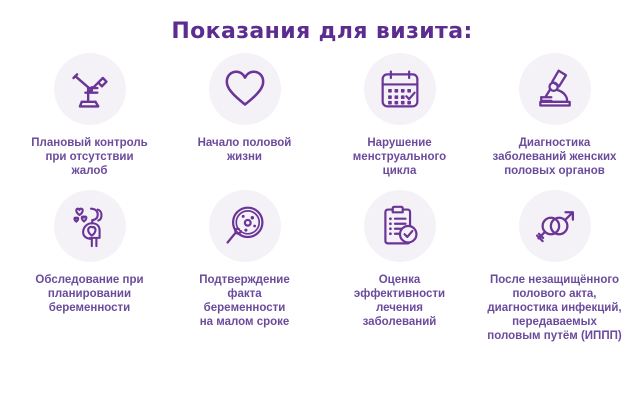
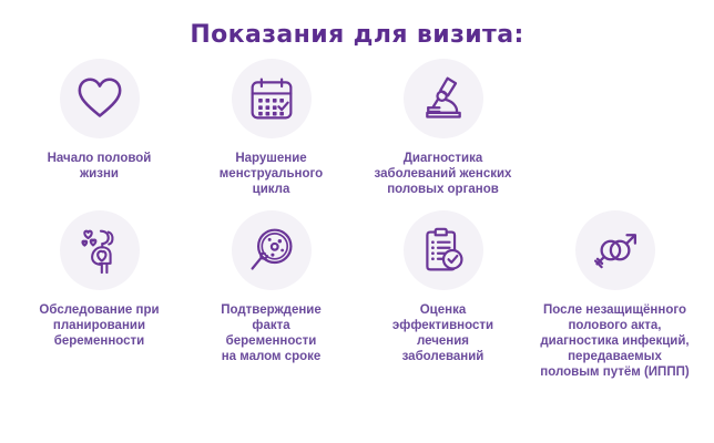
  Показания для визита:
- Плановый контроль
- при отсутствии
- жалоб
  Начало половой
  жизни
  Нарушение
  менструального
  цикла
  Диагностика
  заболеваний женских
  половых органов
  Обследование при
  планировании
  беременности
  Подтверждение
  факта
  берeменности
  на малом сроке
  Оценка
  эффективности
  лечения
  заболеваний
  После незащищённого
  полового акта,
  диагностика инфекций,
  передаваемых
  половым путём (ИППП)
